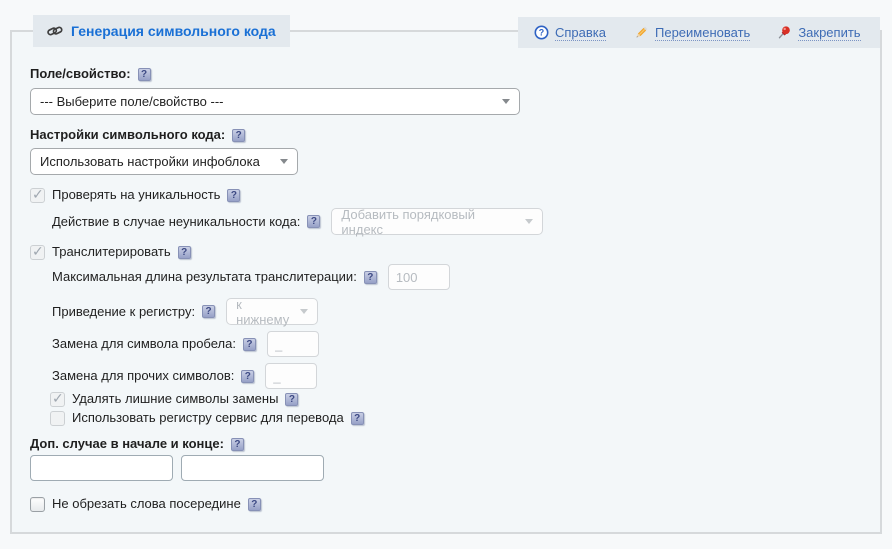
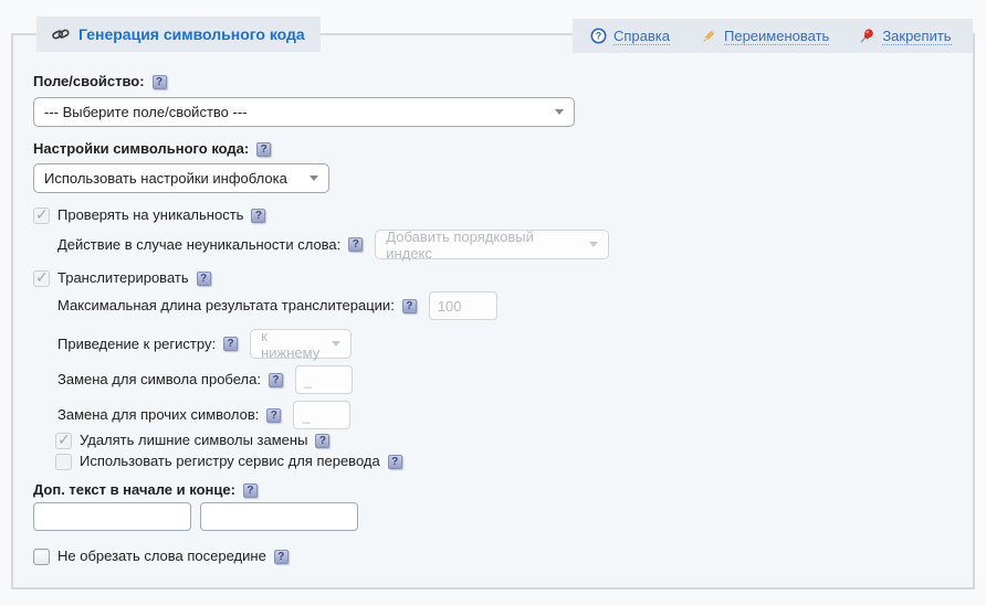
  Генерация символьного кода
  ?
  Справка
  Переименовать
  Закрепить
  Поле/свойство:
  ?
  --- Выберите поле/свойство ---
  Настройки символьного кода:
  ?
  Использовать настройки инфоблока
  ✓
  Проверять на уникальность
  ?
- Действие в случае неуникальности кода:
+ Действие в случае неуникальности слова:
  ?
  Добавить порядковый индекс
  ✓
  Транслитерировать
  ?
  Максимальная длина результата транслитерации:
  ?
  100
  Приведение к регистру:
  ?
  к нижнему
  Замена для символа пробела:
  ?
  _
  Замена для прочих символов:
  ?
  _
  ✓
  Удалять лишние символы замены
  ?
  Использовать регистру сервис для перевода
  ?
- Доп. случае в начале и конце:
+ Доп. текст в начале и конце:
  ?
  Не обрезать слова посередине
  ?
